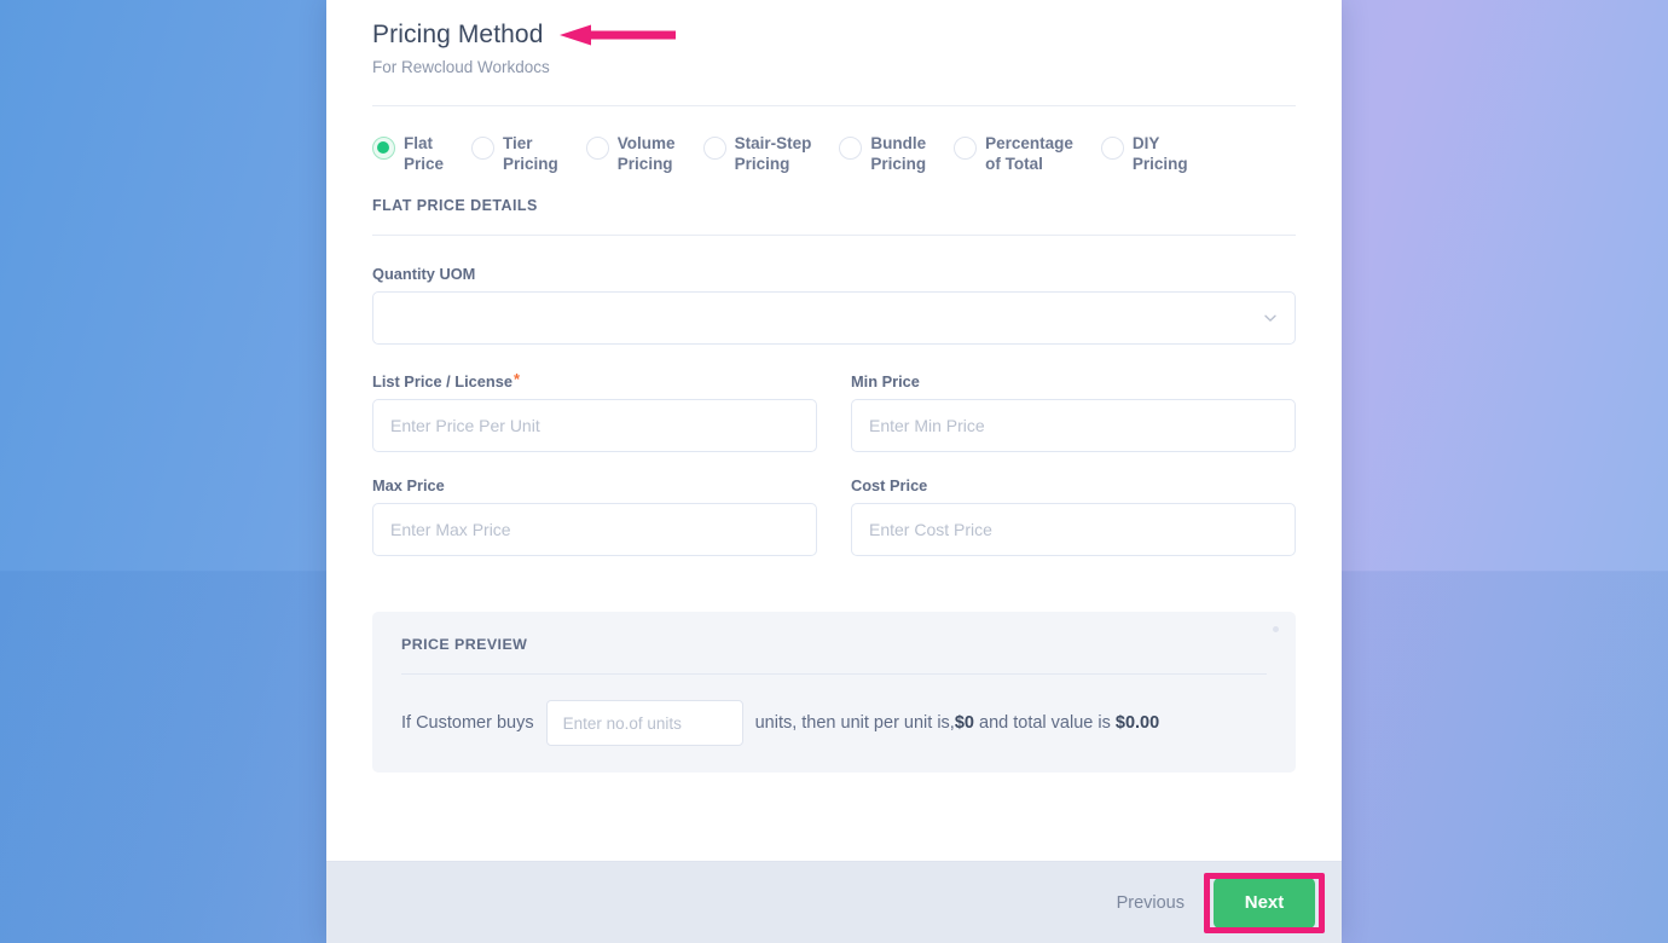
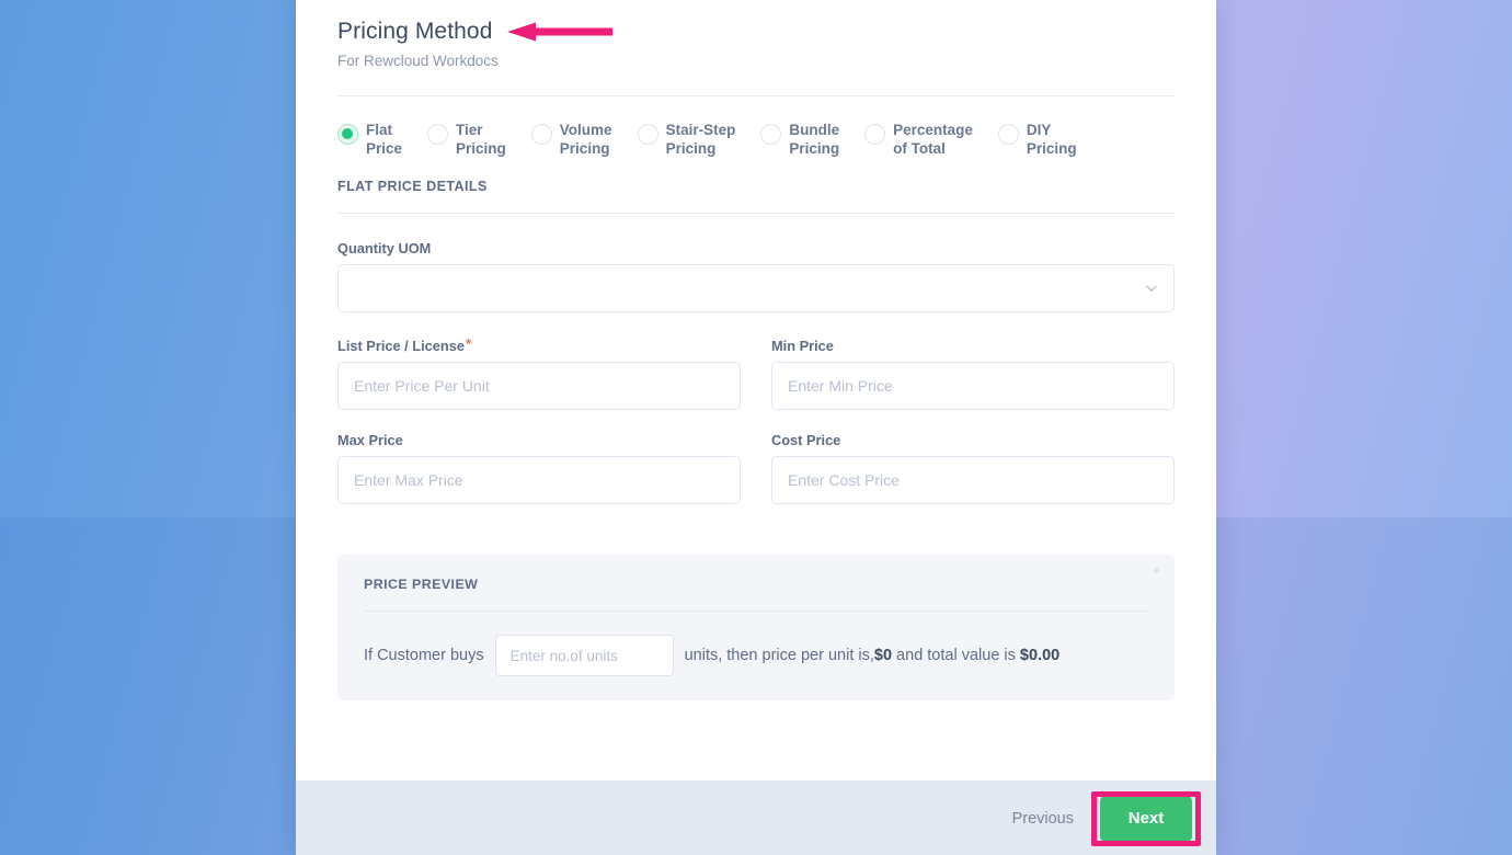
  Pricing Method
  For Rewcloud Workdocs
  Flat
  Price
  Tier
  Pricing
  Volume
  Pricing
  Stair-Step
  Pricing
  Bundle
  Pricing
  Percentage
  of Total
  DIY
  Pricing
  FLAT PRICE DETAILS
  Quantity UOM
  List Price / License*
  Enter Price Per Unit
  Min Price
  Enter Min Price
  Max Price
  Enter Max Price
  Cost Price
  Enter Cost Price
  PRICE PREVIEW
  If Customer buys
  Enter no.of units
- units, then unit per unit is,
+ units, then price per unit is,
  $0
  and total value is
  $0.00
  Previous
  Next
